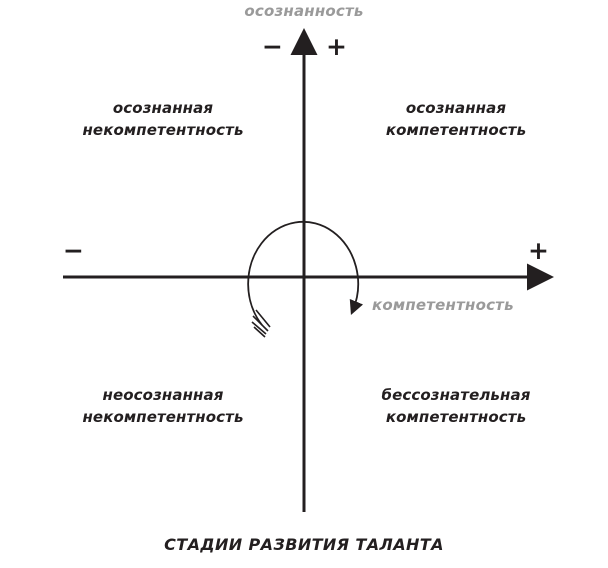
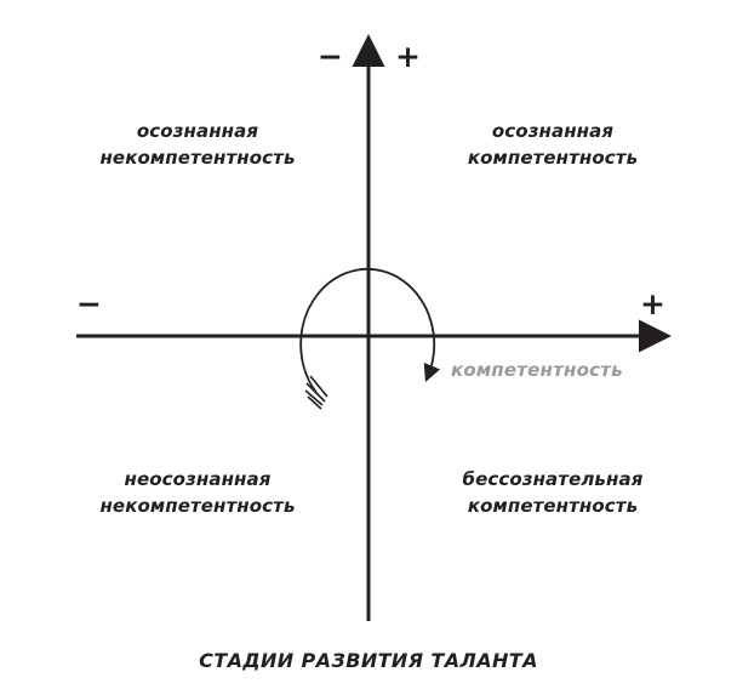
- осознанность
  компетентность
  −
  +
  −
  +
  осознанная
  некомпетентность
  осознанная
  компетентность
  неосознанная
  некомпетентность
  бессознательная
  компетентность
  СТАДИИ РАЗВИТИЯ ТАЛАНТА
